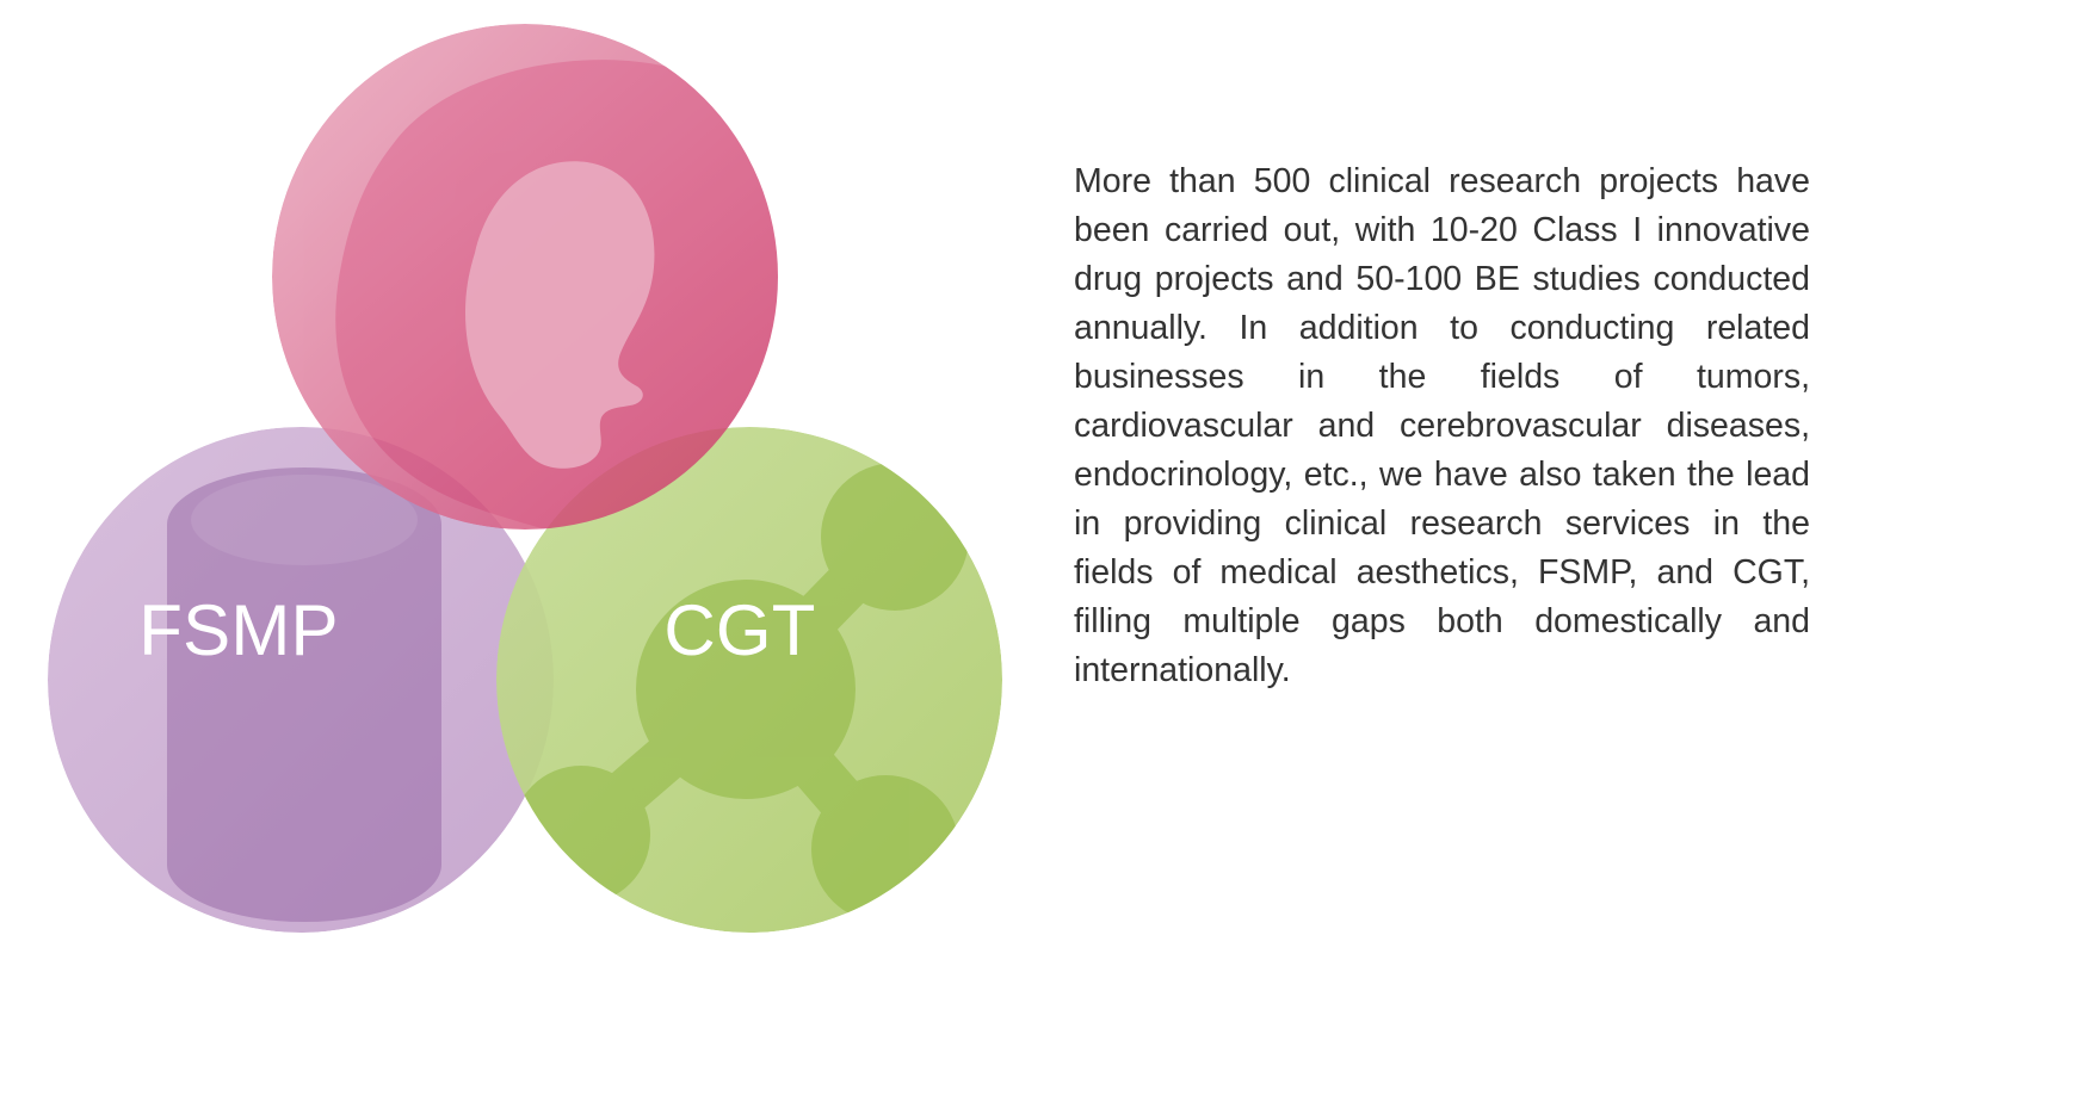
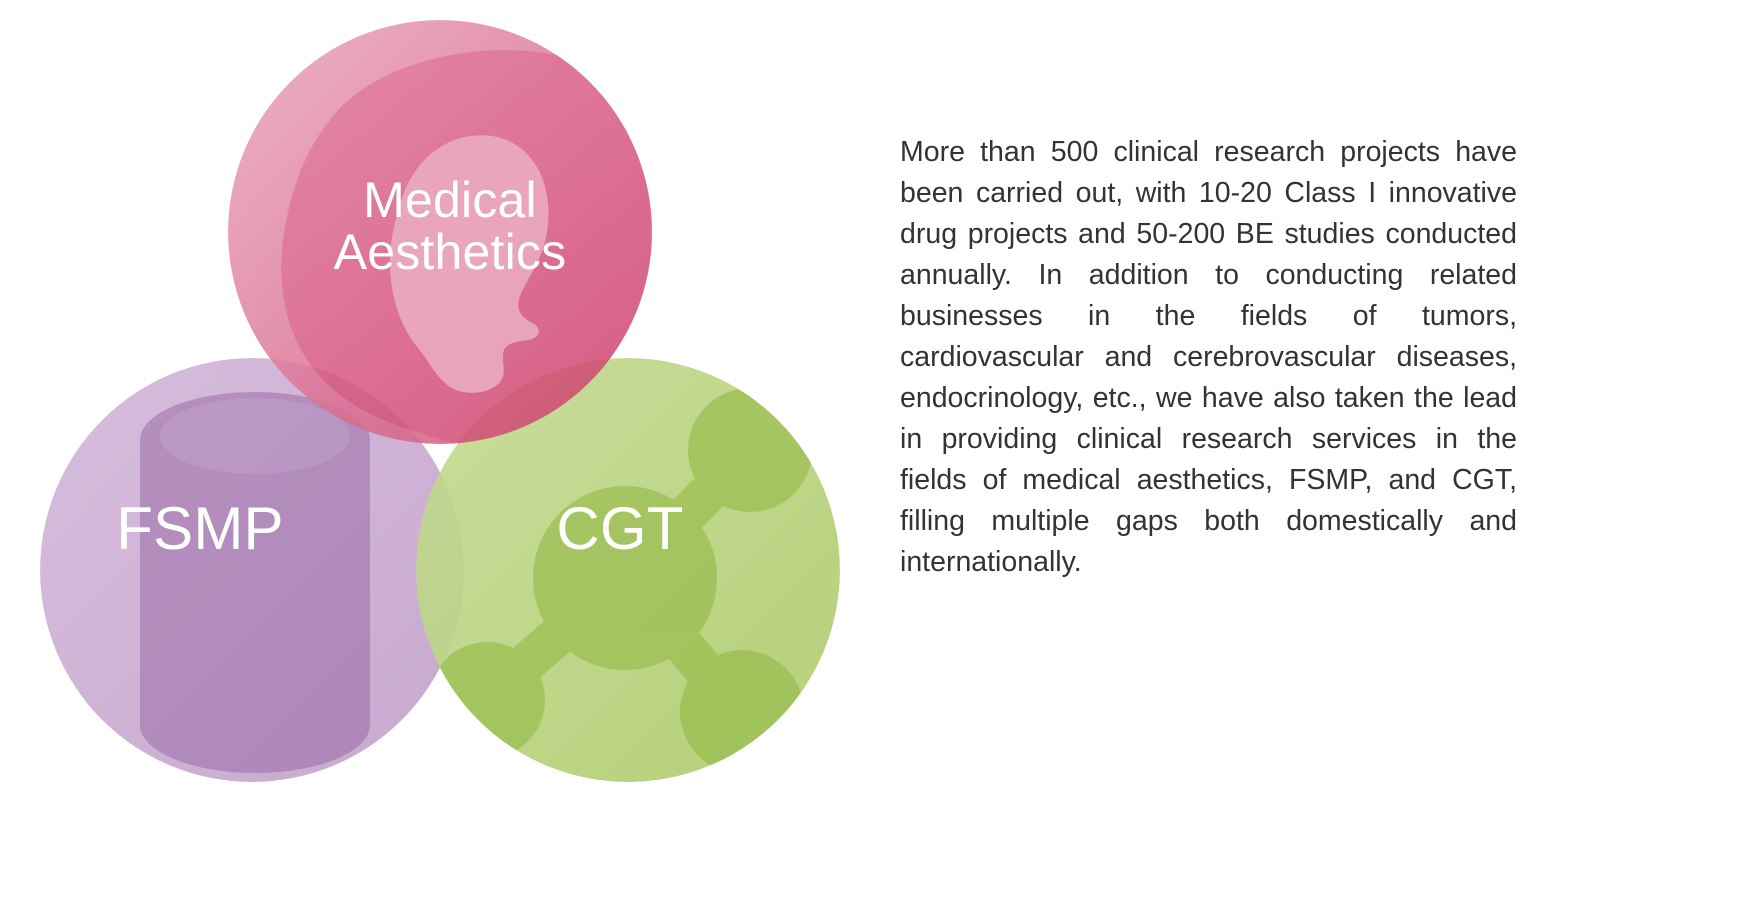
+ Medical
+ Aesthetics
  FSMP
  CGT
- More than 500 clinical research projects have been carried out, with 10-20 Class I innovative drug projects and 50-100 BE studies conducted annually. In addition to conducting related businesses in the fields of tumors, cardiovascular and cerebrovascular diseases, endocrinology, etc., we have also taken the lead in providing clinical research services in the fields of medical aesthetics, FSMP, and CGT, filling multiple gaps both domestically and internationally.
+ More than 500 clinical research projects have been carried out, with 10-20 Class I innovative drug projects and 50-200 BE studies conducted annually. In addition to conducting related businesses in the fields of tumors, cardiovascular and cerebrovascular diseases, endocrinology, etc., we have also taken the lead in providing clinical research services in the fields of medical aesthetics, FSMP, and CGT, filling multiple gaps both domestically and internationally.
